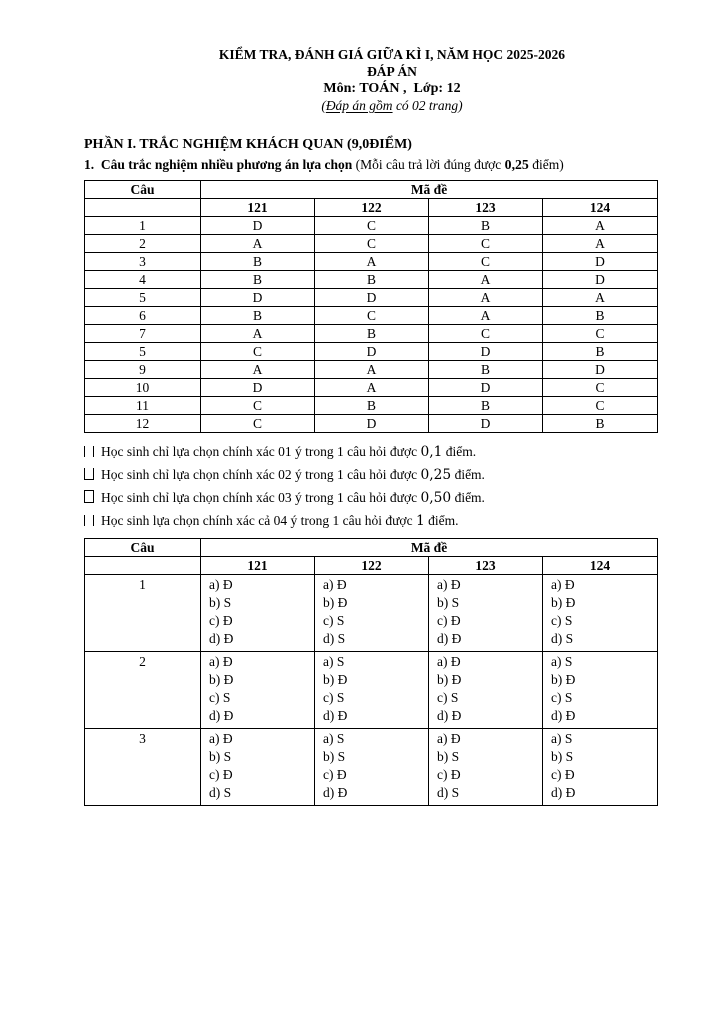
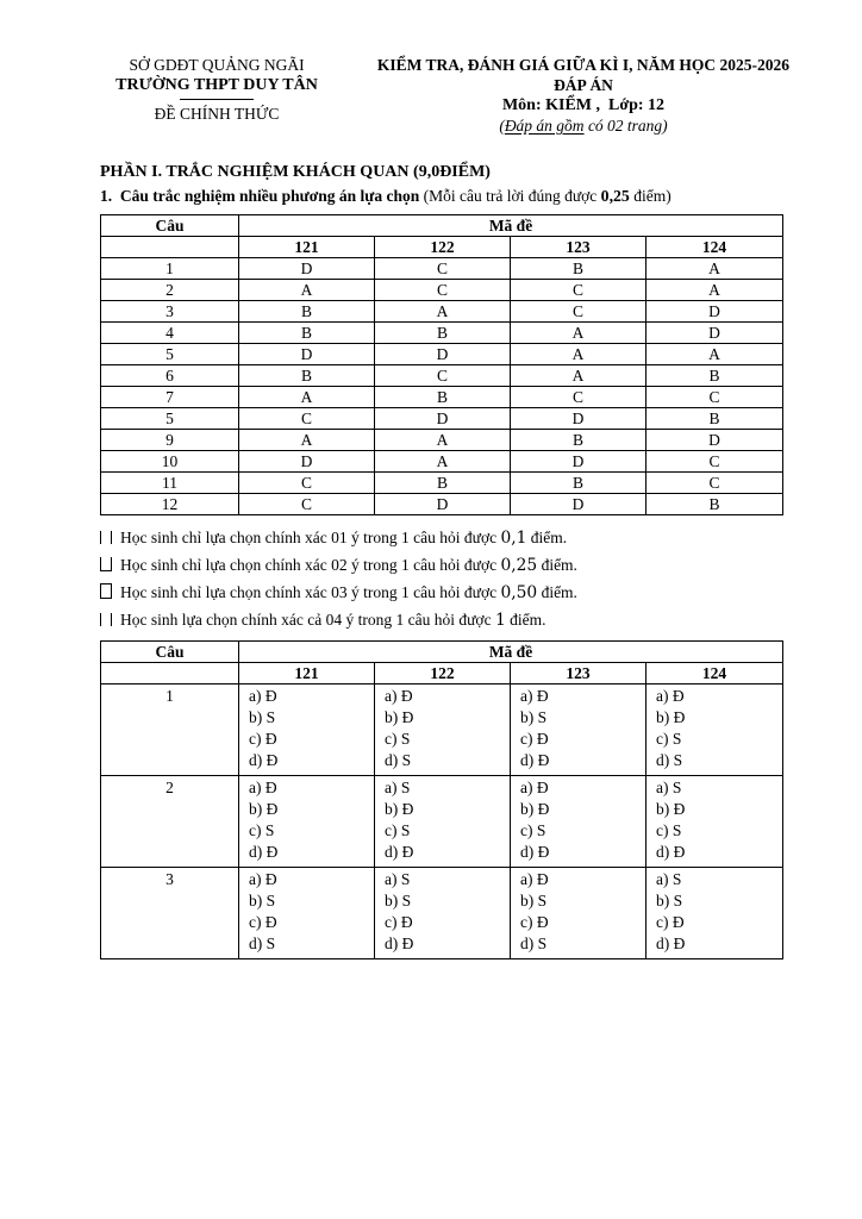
+ SỞ GDĐT QUẢNG NGÃI
+ TRƯỜNG THPT DUY TÂN
+ ĐỀ CHÍNH THỨC
  KIỂM TRA, ĐÁNH GIÁ GIỮA KÌ I, NĂM HỌC 2025-2026
  ĐÁP ÁN
- Môn: TOÁN , Lớp: 12
+ Môn: KIỂM , Lớp: 12
  (Đáp án gồm có 02 trang)
  PHẦN I. TRẮC NGHIỆM KHÁCH QUAN (9,0ĐIỂM)
  1. Câu trắc nghiệm nhiều phương án lựa chọn (Mỗi câu trả lời đúng được 0,25 điểm)
  Câu	Mã đề
  	121	122	123	124
  1	D	C	B	A
  2	A	C	C	A
  3	B	A	C	D
  4	B	B	A	D
  5	D	D	A	A
  6	B	C	A	B
  7	A	B	C	C
  5	C	D	D	B
  9	A	A	B	D
  10	D	A	D	C
  11	C	B	B	C
  12	C	D	D	B
  Học sinh chỉ lựa chọn chính xác 01 ý trong 1 câu hỏi được 0,1 điểm.
  Học sinh chỉ lựa chọn chính xác 02 ý trong 1 câu hỏi được 0,25 điểm.
  Học sinh chỉ lựa chọn chính xác 03 ý trong 1 câu hỏi được 0,50 điểm.
  Học sinh lựa chọn chính xác cả 04 ý trong 1 câu hỏi được 1 điểm.
  Câu	Mã đề
  	121	122	123	124
  1	a) Đb) Sc) Đd) Đ	a) Đb) Đc) Sd) S	a) Đb) Sc) Đd) Đ	a) Đb) Đc) Sd) S
  2	a) Đb) Đc) Sd) Đ	a) Sb) Đc) Sd) Đ	a) Đb) Đc) Sd) Đ	a) Sb) Đc) Sd) Đ
  3	a) Đb) Sc) Đd) S	a) Sb) Sc) Đd) Đ	a) Đb) Sc) Đd) S	a) Sb) Sc) Đd) Đ
